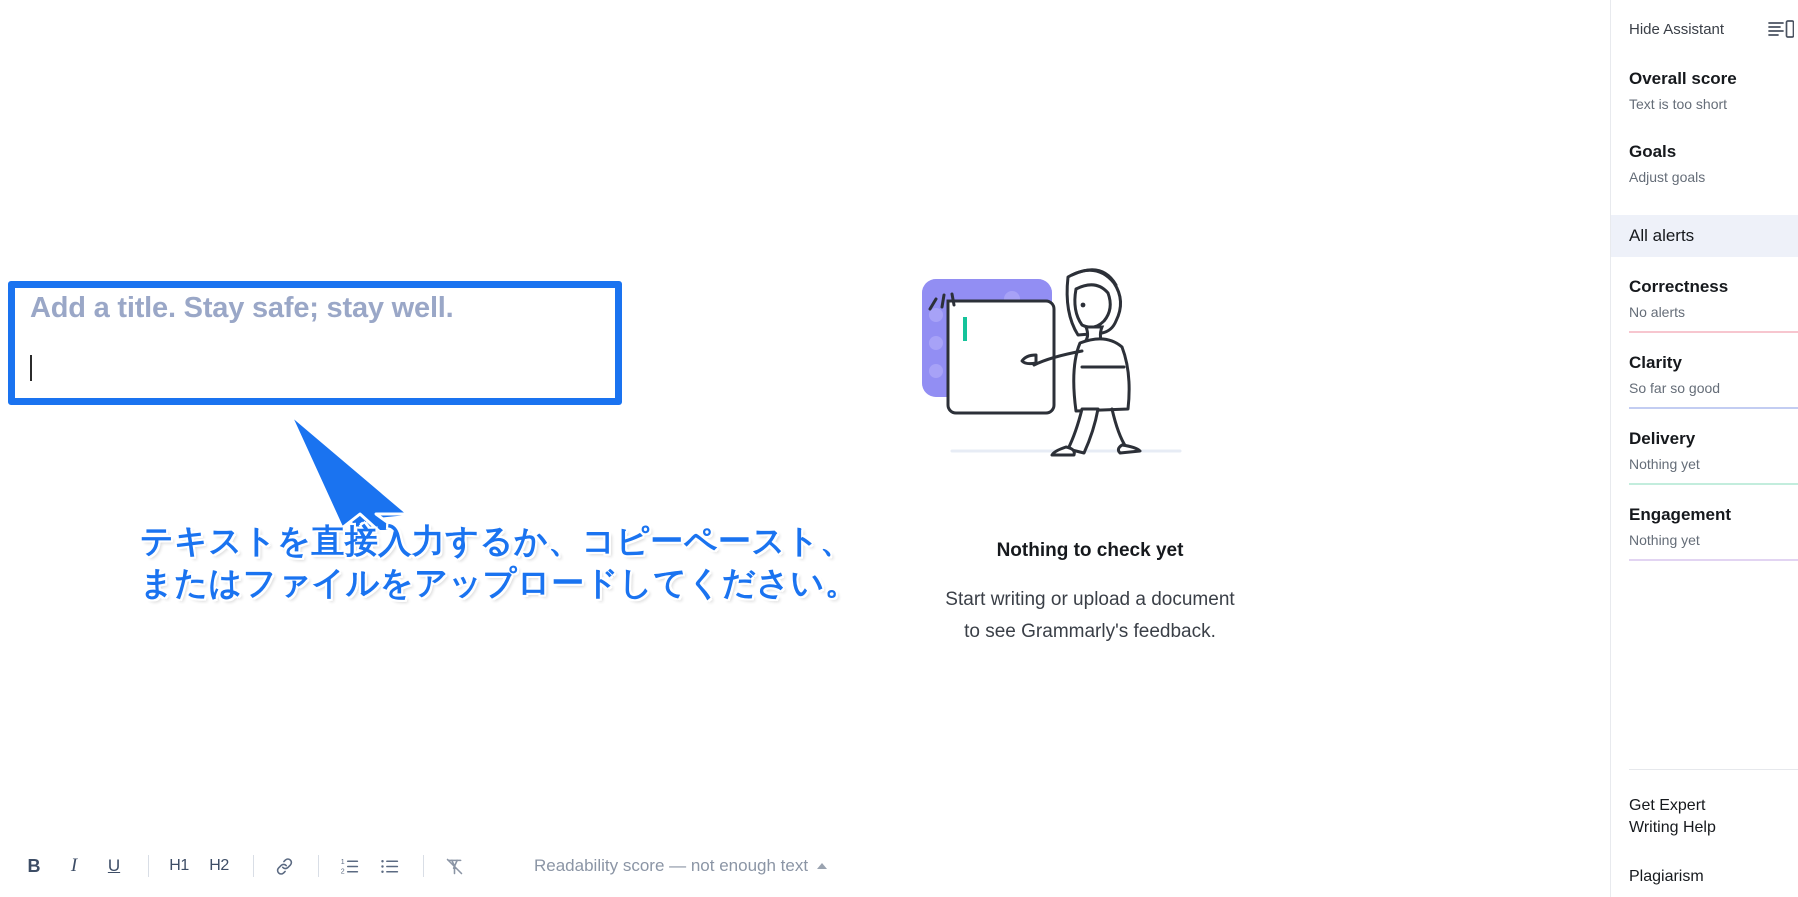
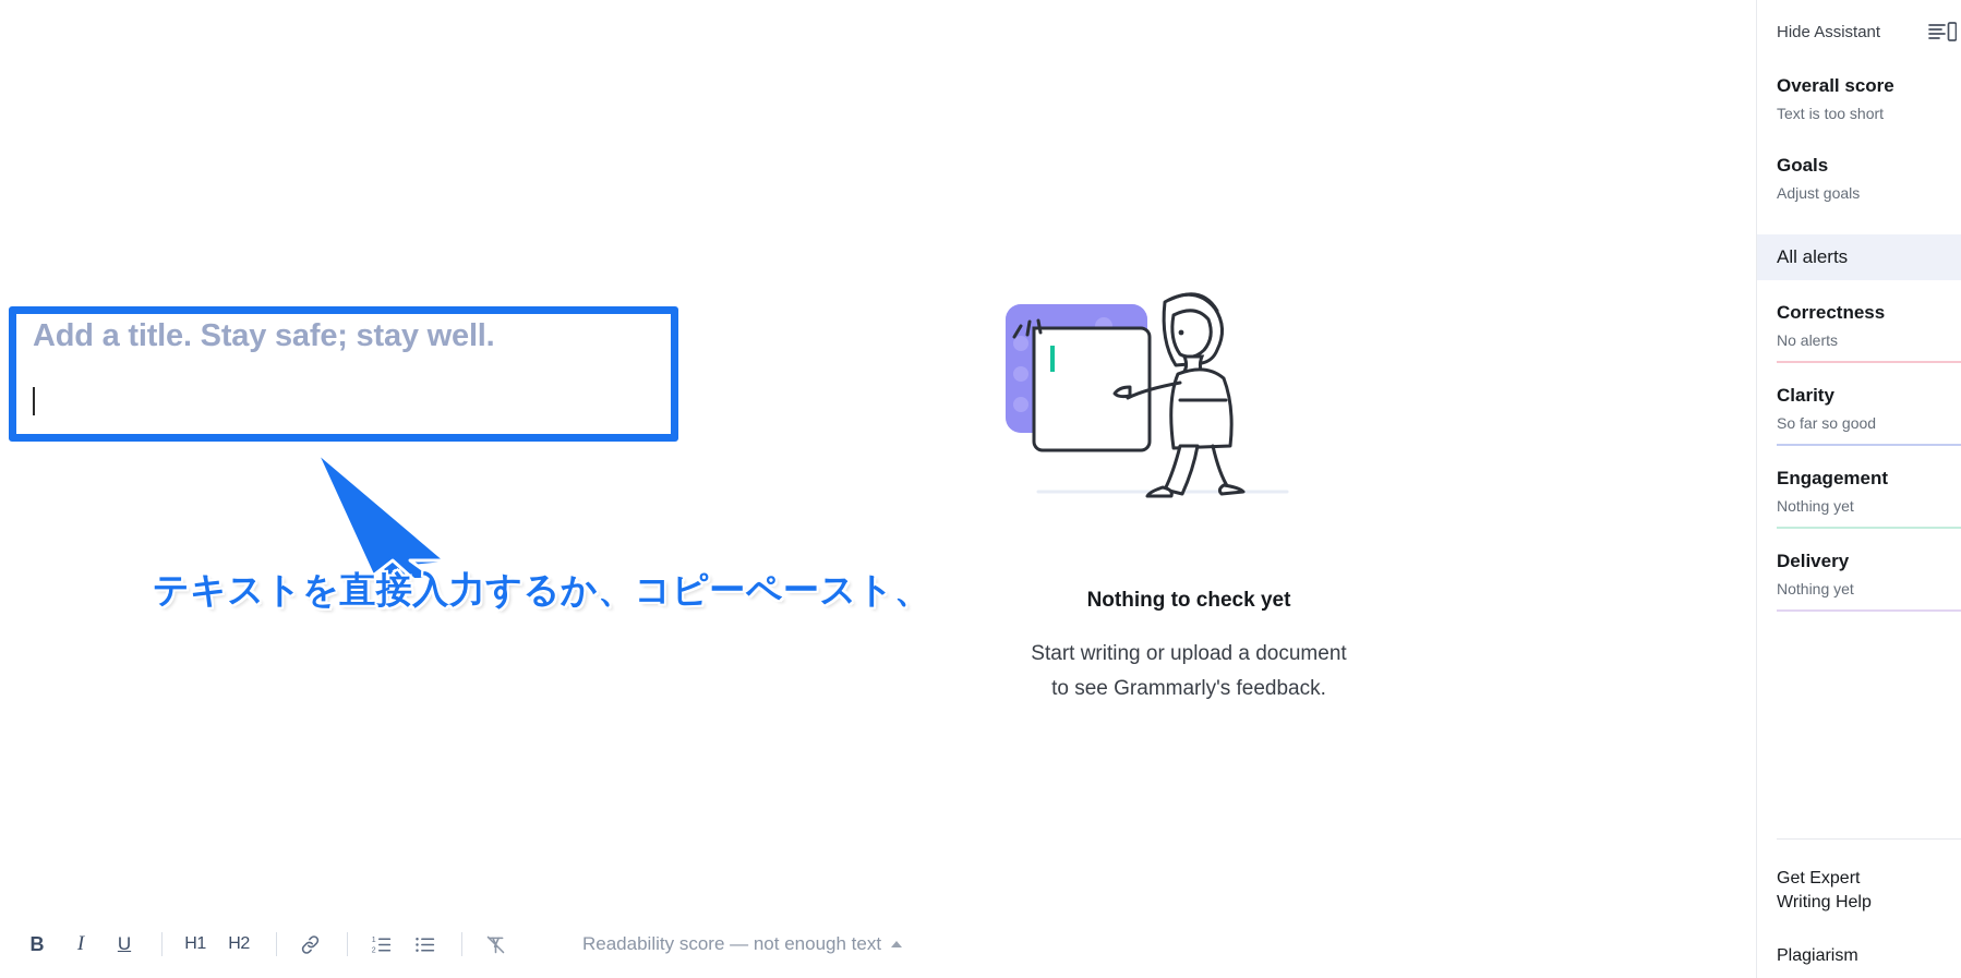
  Add a title. Stay safe; stay well.
  テキストを直接入力するか、コピーペースト、
- またはファイルをアップロードしてください。
  Nothing to check yet
  Start writing or upload a document
  to see Grammarly's feedback.
  B
  I
  U
  H1
  H2
  Readability score — not enough text
  Hide Assistant
  Overall score
  Text is too short
  Goals
  Adjust goals
  All alerts
  Correctness
  No alerts
  Clarity
  So far so good
- Delivery
+ Engagement
  Nothing yet
- Engagement
+ Delivery
  Nothing yet
  Get Expert
  Writing Help
  Plagiarism
